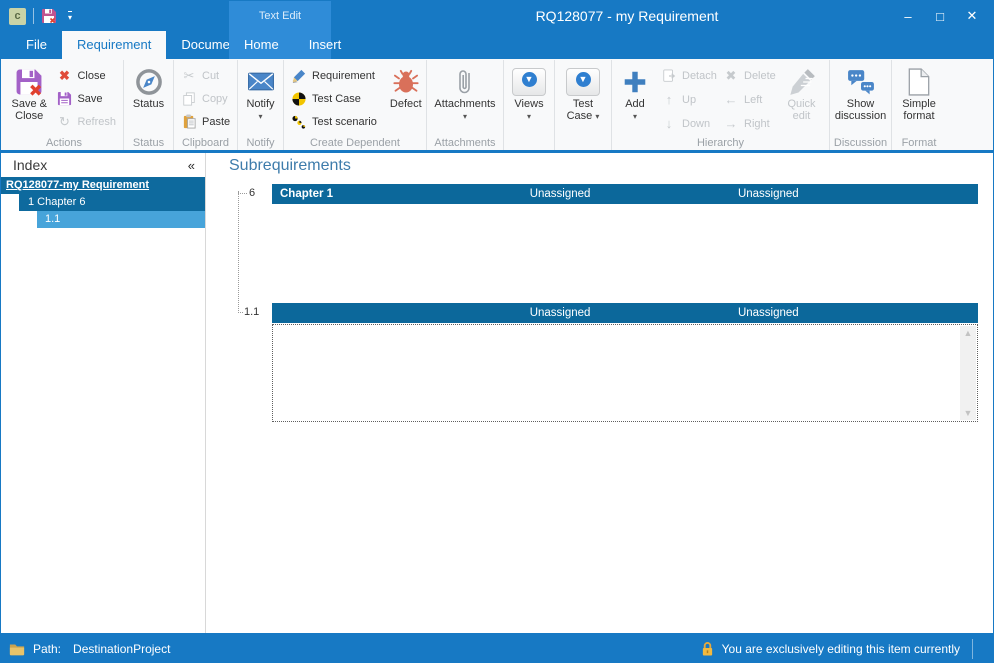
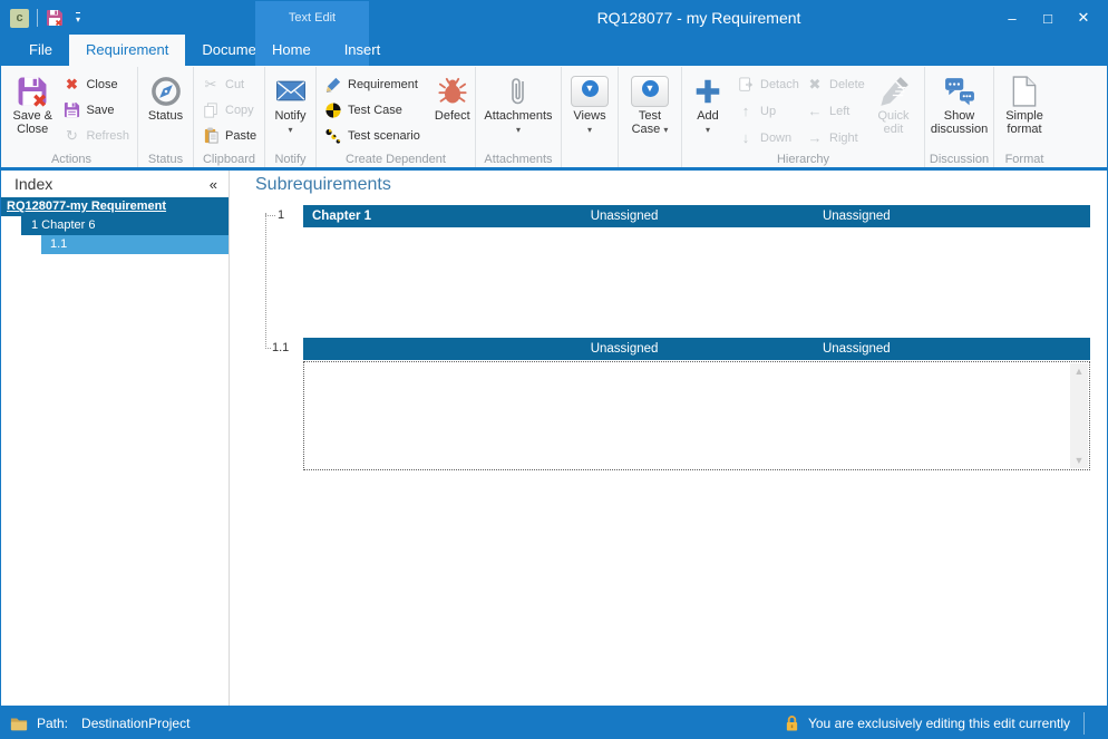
  c
  ▾
  RQ128077 - my Requirement
  –
  □
  ✕
  Text Edit
  Home
  Insert
  File
  Requirement
  Save & Close
  ✖
  Close
  Save
  ↻
  Refresh
  Actions
  Status
  Status
  ✂
  Cut
  Copy
  Paste
  Clipboard
  Notify
  ▾
  Notify
  Requirement
  Test Case
  Test scenario
  Defect
  Create Dependent
  Attachments
  ▾
  Attachments
  ▼
  Views
  ▾
  ▼
  Test Case ▾
  Add
  ▾
  Detach
  ✖
  Delete
  ↑
  Up
  ←
  Left
  ↓
  Down
  →
  Right
  Quick edit
  Hierarchy
  Show discussion
  Discussion
  Simple format
  Format
  Index
  «
  RQ128077-my Requirement
  1 Chapter 6
  1.1
  Subrequirements
- 6
+ 1
  Chapter 1
  Unassigned
  Unassigned
  1.1
  Unassigned
  Unassigned
  ▲
  ▼
  Path:
  DestinationProject
- You are exclusively editing this item currently
+ You are exclusively editing this edit currently
